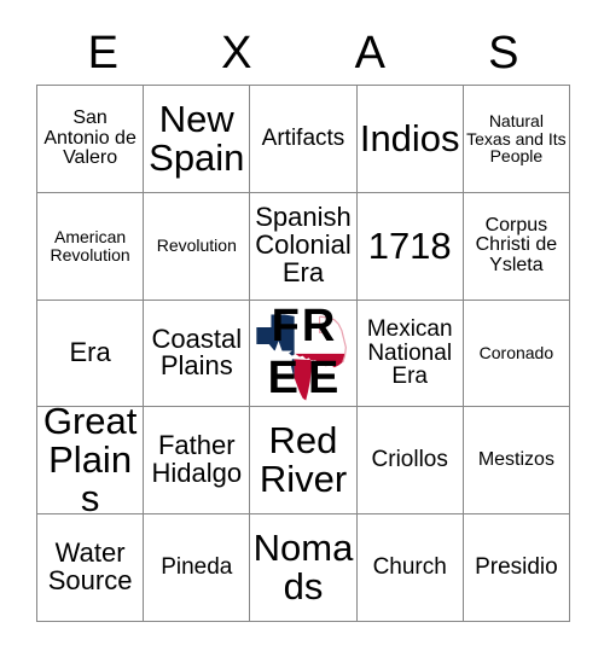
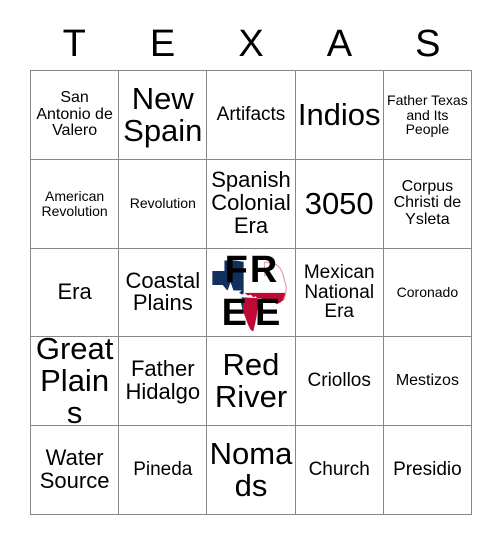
+ T
  E
  X
  A
  S
  San Antonio de Valero
  New Spain
  Artifacts
  Indios
- Natural Texas and Its People
+ Father Texas and Its People
  American Revolution
  Revolution
  Spanish Colonial Era
- 1718
+ 3050
  Corpus Christi de Ysleta
  Era
  Coastal Plains
  F
  R
  E
  E
  Mexican National Era
  Coronado
  Great Plains
  Father Hidalgo
  Red River
  Criollos
  Mestizos
  Water Source
  Pineda
  Nomads
  Church
  Presidio
